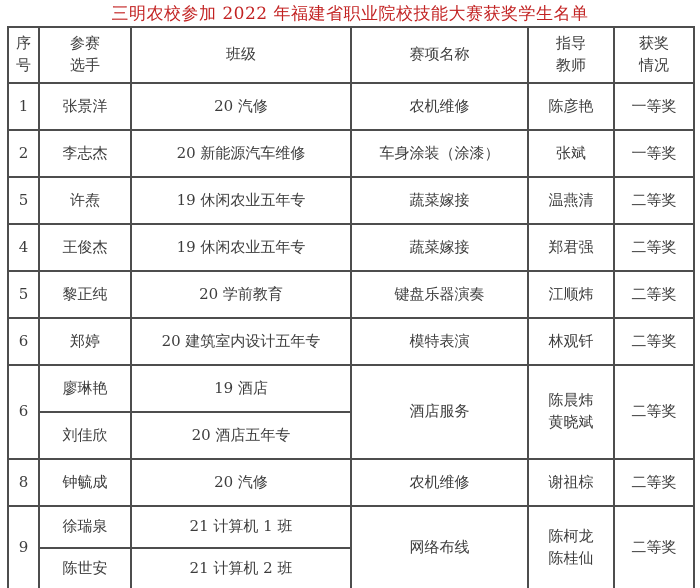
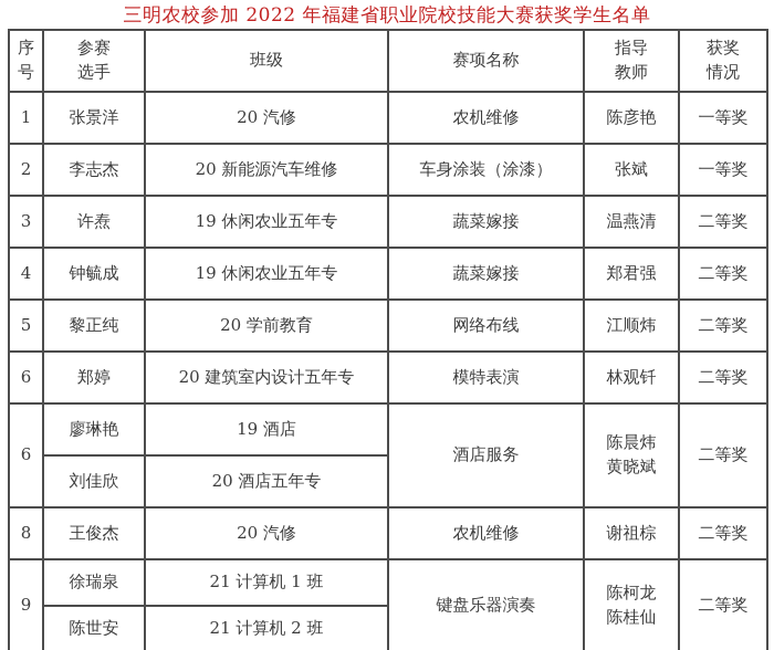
  三明农校参加 2022 年福建省职业院校技能大赛获奖学生名单
  序 号	参赛 选手	班级	赛项名称	指导 教师	获奖 情况
  1	张景洋	20 汽修	农机维修	陈彦艳	一等奖
  2	李志杰	20 新能源汽车维修	车身涂装（涂漆）	张斌	一等奖
- 5	许焘	19 休闲农业五年专	蔬菜嫁接	温燕清	二等奖
+ 3	许焘	19 休闲农业五年专	蔬菜嫁接	温燕清	二等奖
- 4	王俊杰	19 休闲农业五年专	蔬菜嫁接	郑君强	二等奖
+ 4	钟毓成	19 休闲农业五年专	蔬菜嫁接	郑君强	二等奖
- 5	黎正纯	20 学前教育	键盘乐器演奏	江顺炜	二等奖
+ 5	黎正纯	20 学前教育	网络布线	江顺炜	二等奖
  6	郑婷	20 建筑室内设计五年专	模特表演	林观钎	二等奖
  6	廖琳艳	19 酒店	酒店服务	陈晨炜 黄晓斌	二等奖
  刘佳欣	20 酒店五年专
- 8	钟毓成	20 汽修	农机维修	谢祖棕	二等奖
+ 8	王俊杰	20 汽修	农机维修	谢祖棕	二等奖
- 9	徐瑞泉	21 计算机 1 班	网络布线	陈柯龙 陈桂仙	二等奖
+ 9	徐瑞泉	21 计算机 1 班	键盘乐器演奏	陈柯龙 陈桂仙	二等奖
  陈世安	21 计算机 2 班
